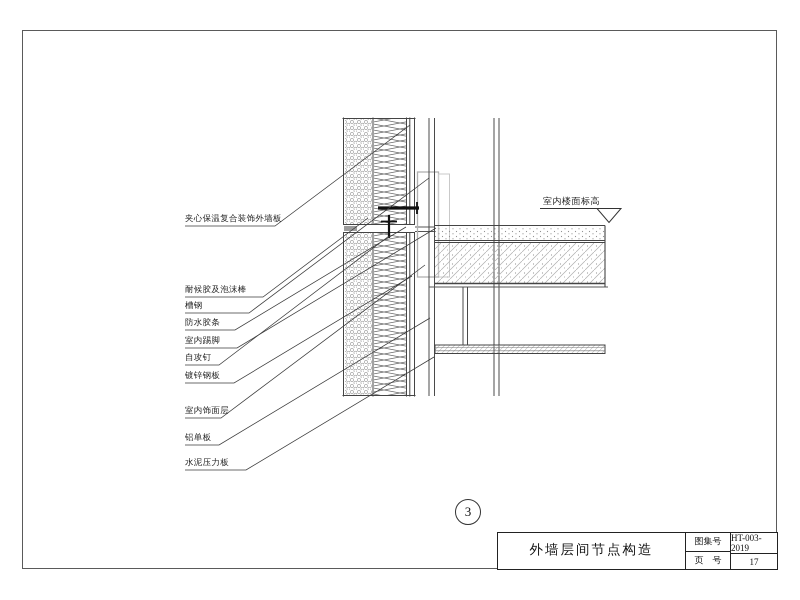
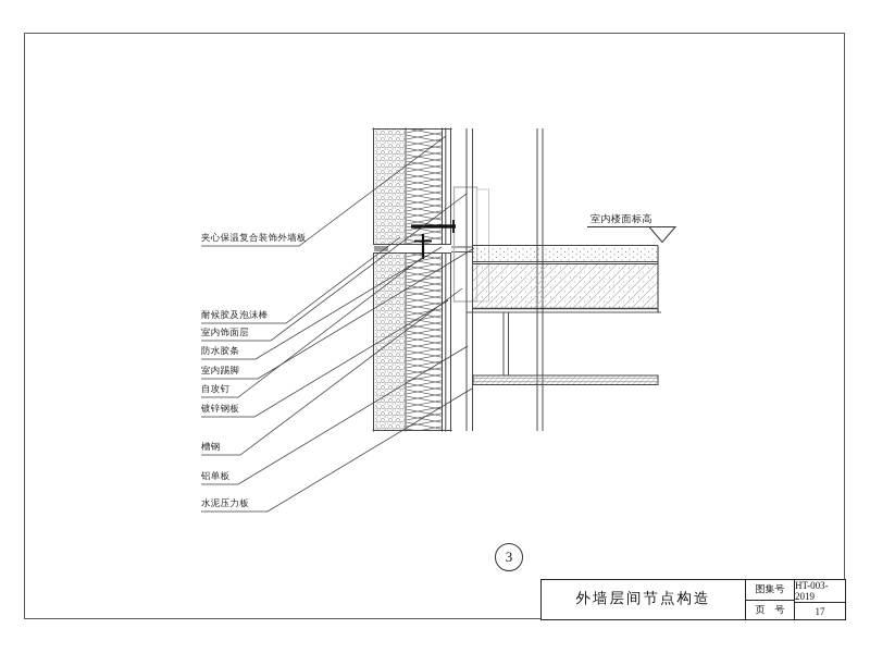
  夹心保温复合装饰外墙板
  耐候胶及泡沫棒
- 槽钢
+ 室内饰面层
  防水胶条
  室内踢脚
  自攻钉
  镀锌钢板
- 室内饰面层
+ 槽钢
  铝单板
  水泥压力板
  室内楼面标高
  3
  外墙层间节点构造
  图集号
  页 号
  HT-003-2019
  17
